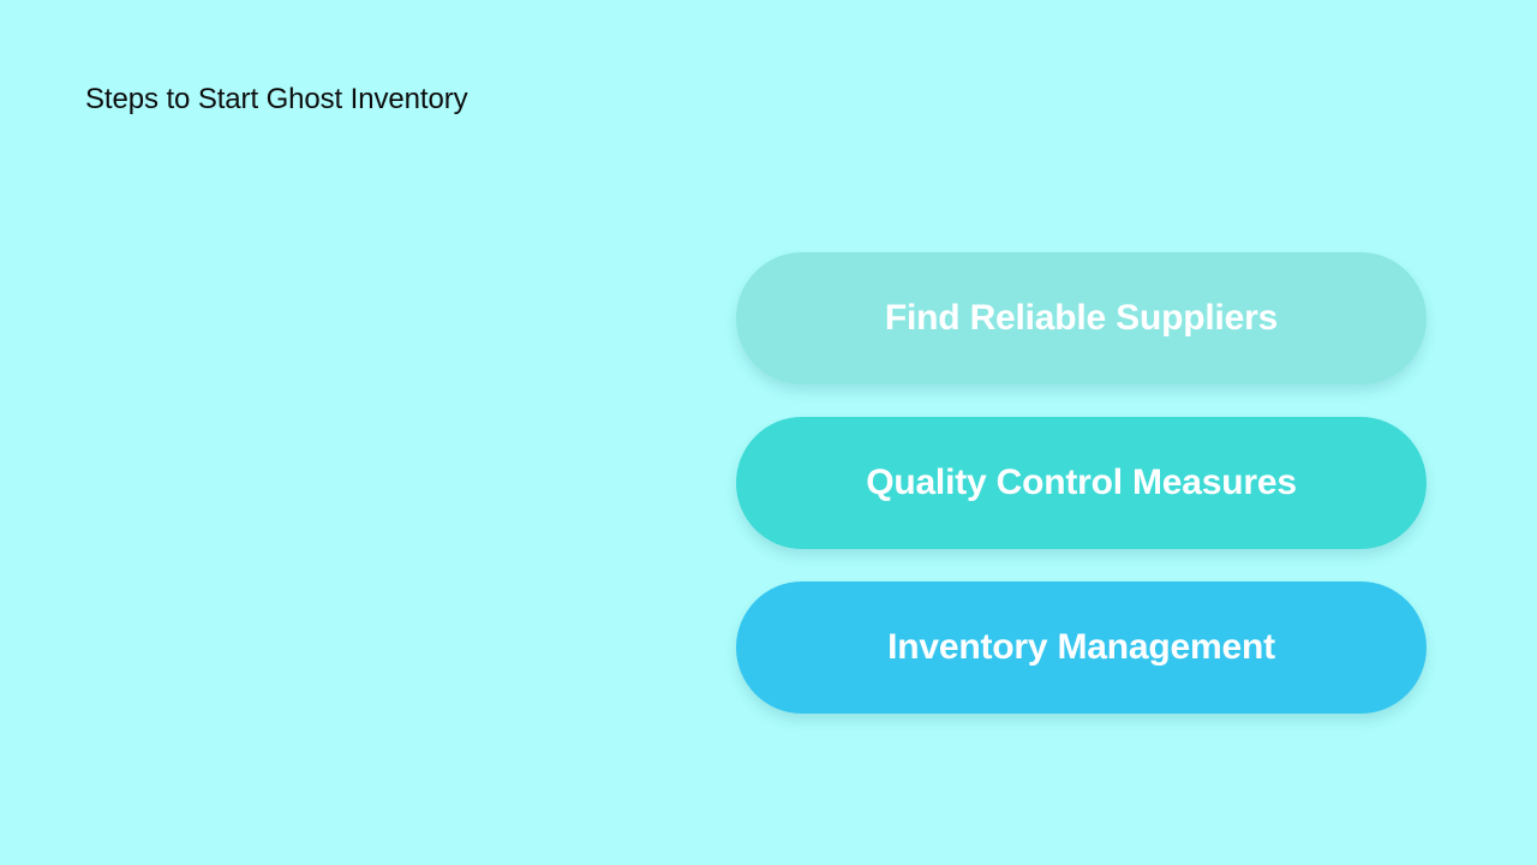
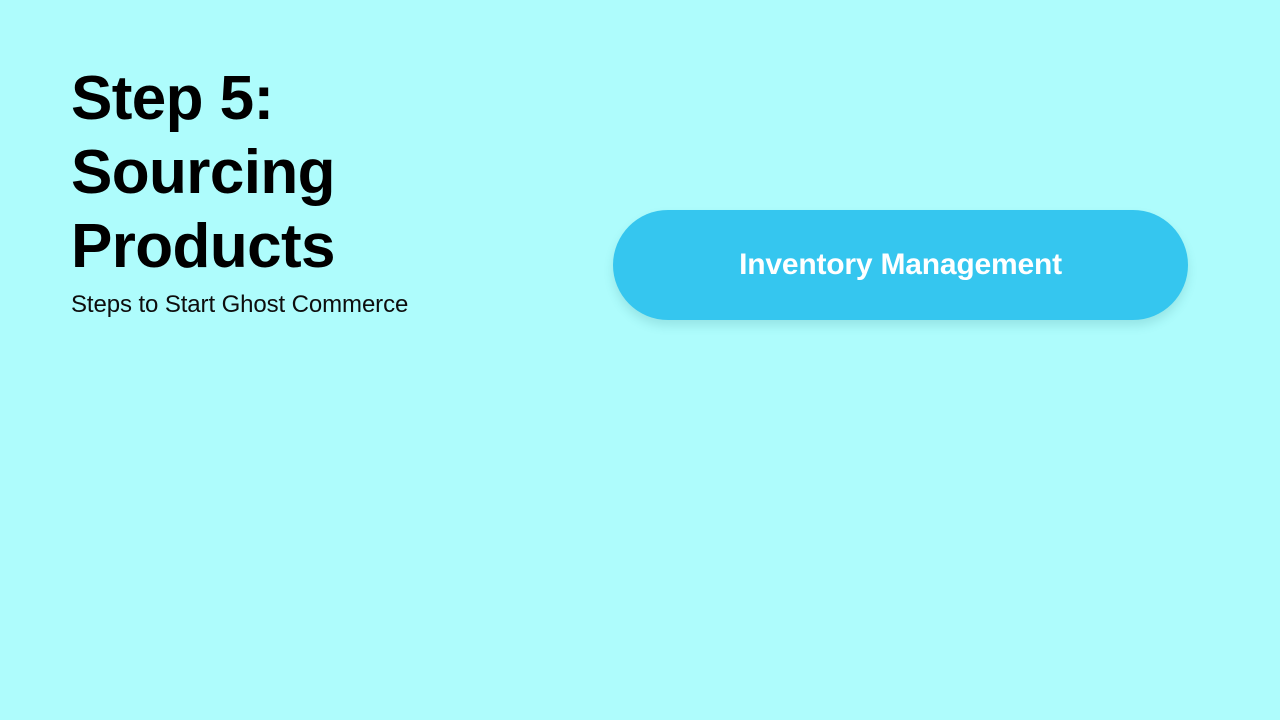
+ Step 5: Sourcing Products
- Steps to Start Ghost Inventory
+ Steps to Start Ghost Commerce
- Find Reliable Suppliers
- Quality Control Measures
  Inventory Management
